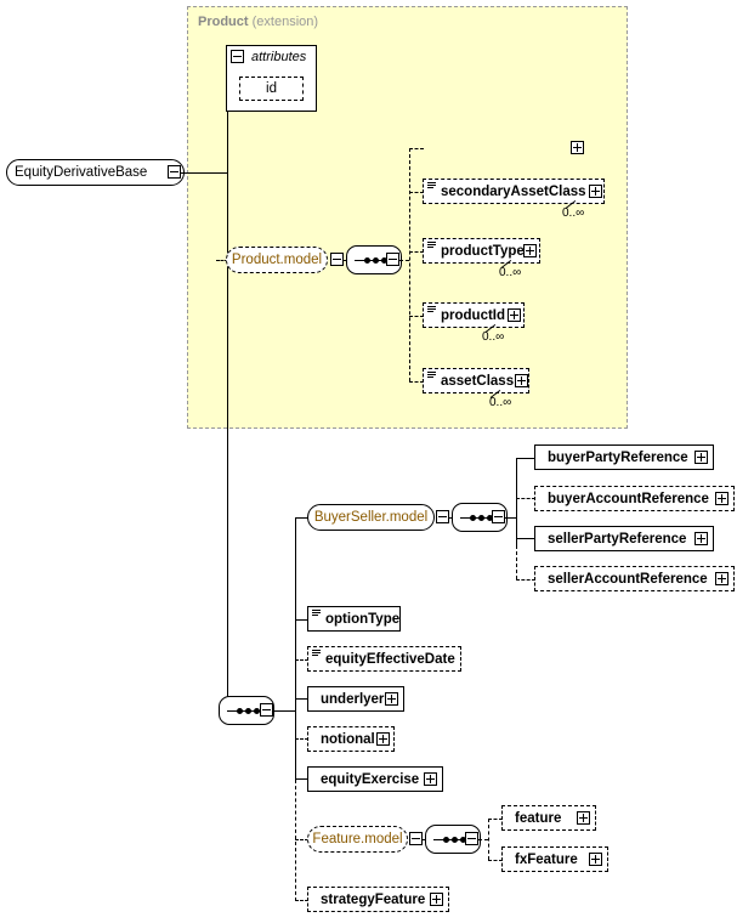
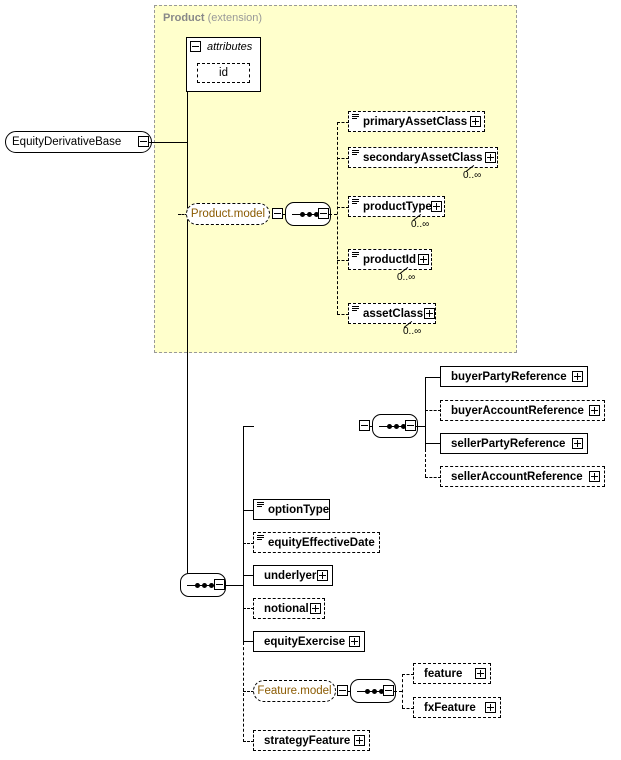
  Product (extension)
  EquityDerivativeBase
  attributes
  id
  Product.model
+ primaryAssetClass
  secondaryAssetClass
  0..∞
  productType
  0..∞
  productId
  0..∞
  assetClass
  0..∞
- BuyerSeller.model
  buyerPartyReference
  buyerAccountReference
  sellerPartyReference
  sellerAccountReference
  optionType
  equityEffectiveDate
  underlyer
  notional
  equityExercise
  Feature.model
  feature
  fxFeature
  strategyFeature
